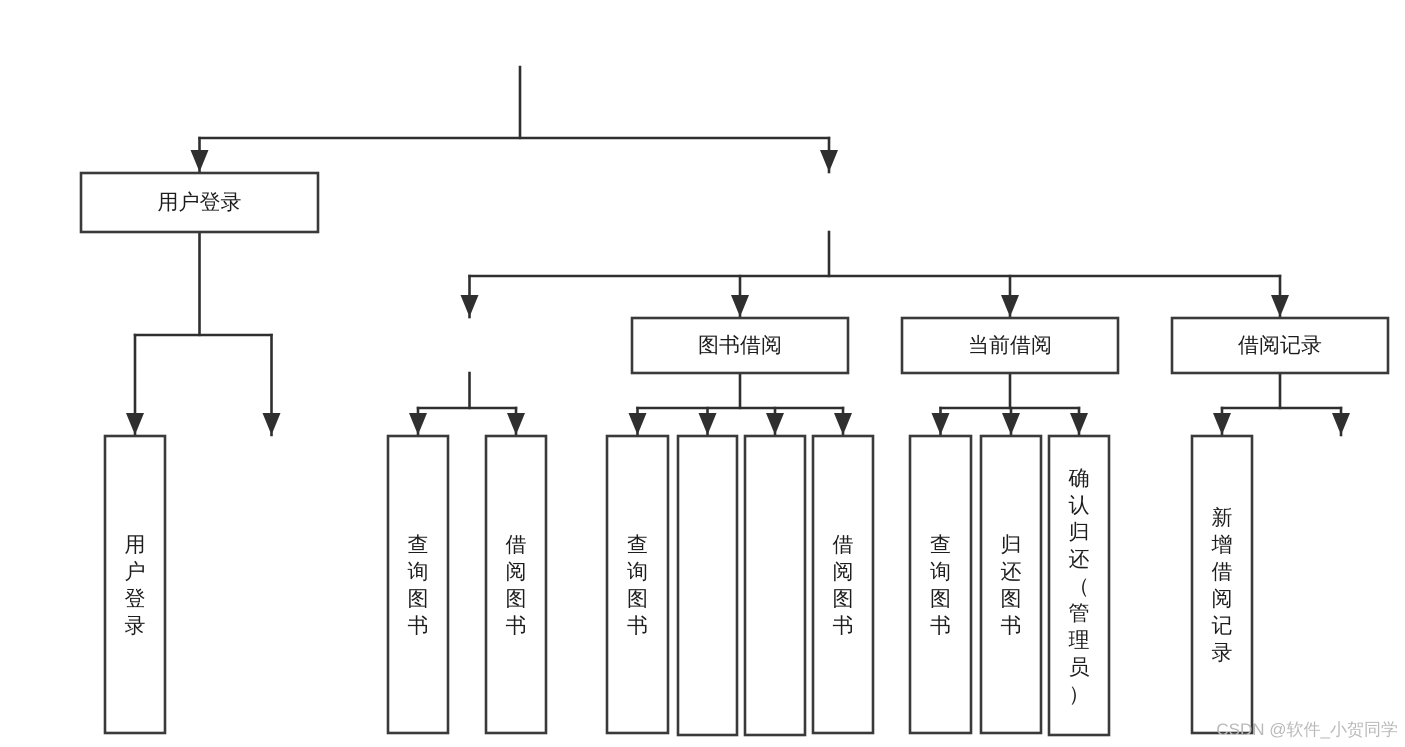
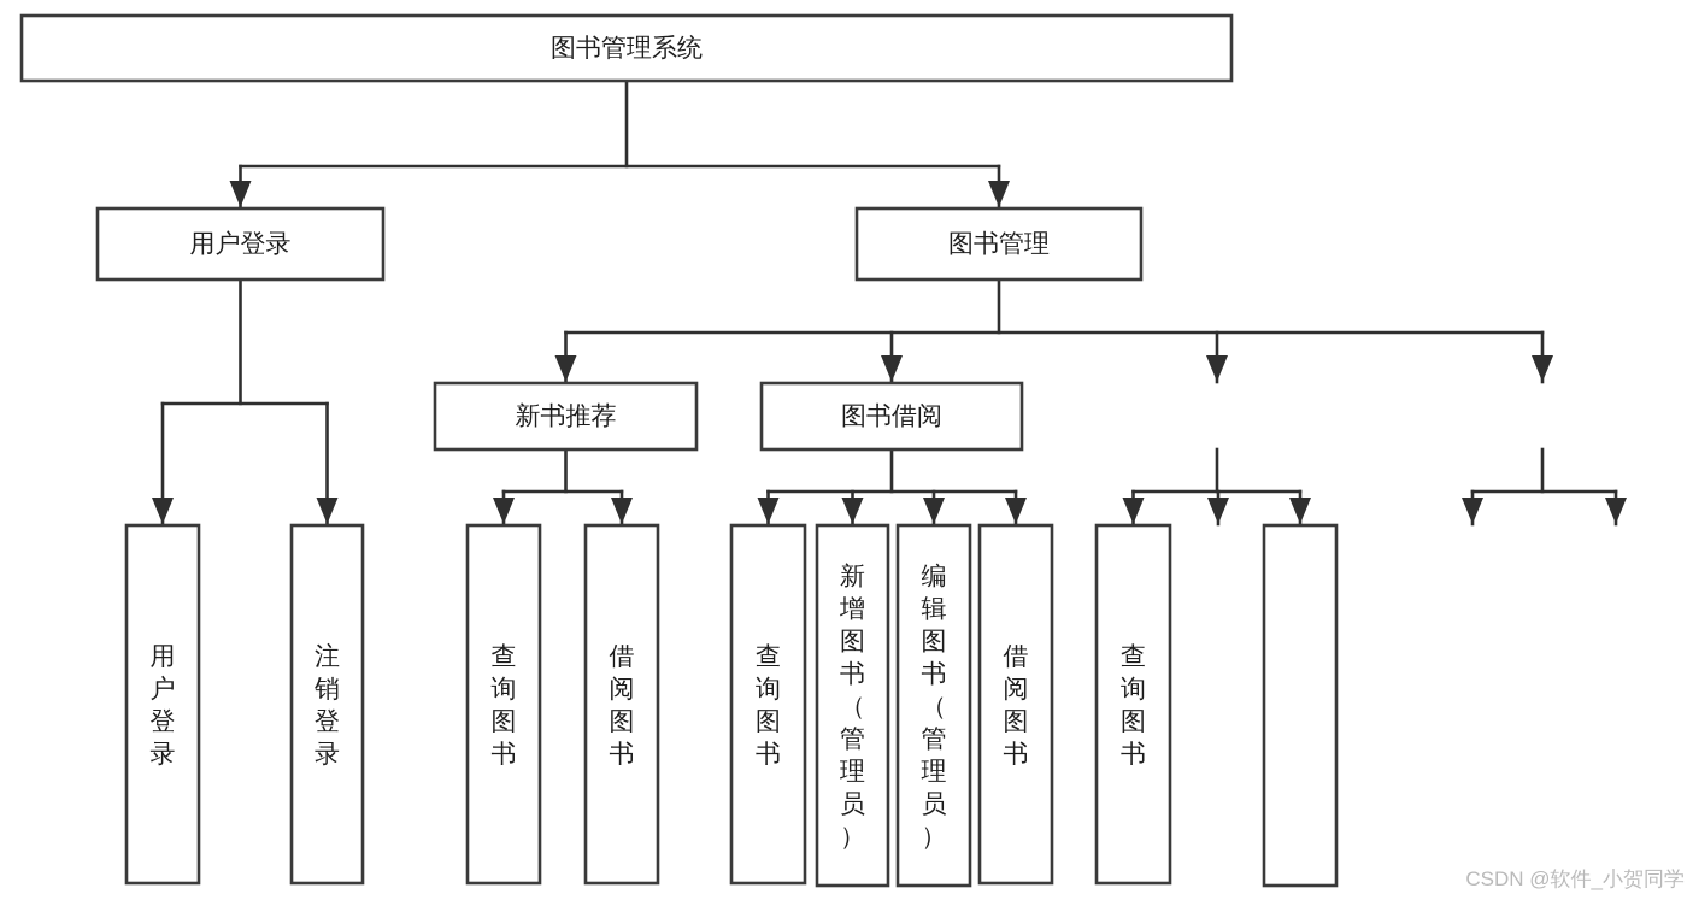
+ 图书管理系统
  用户登录
+ 图书管理
+ 新书推荐
  图书借阅
- 当前借阅
- 借阅记录
  用户登录
+ 注销登录
  查询图书
  借阅图书
  查询图书
+ 新增图书（管理员）
+ 编辑图书（管理员）
  借阅图书
  查询图书
- 归还图书
- 确认归还（管理员）
- 新增借阅记录
  CSDN @软件_小贺同学
